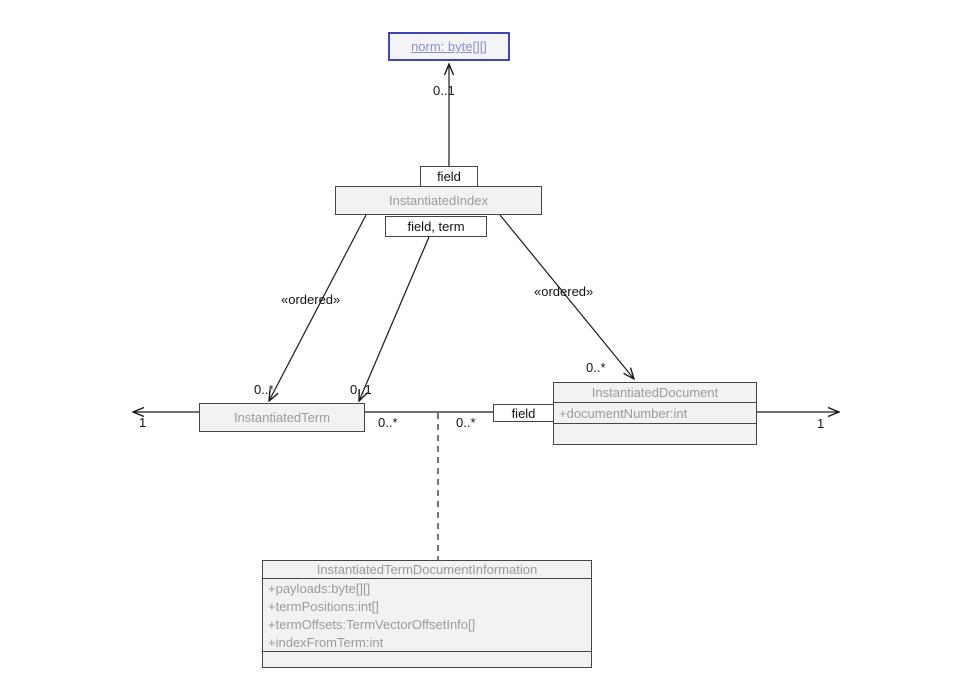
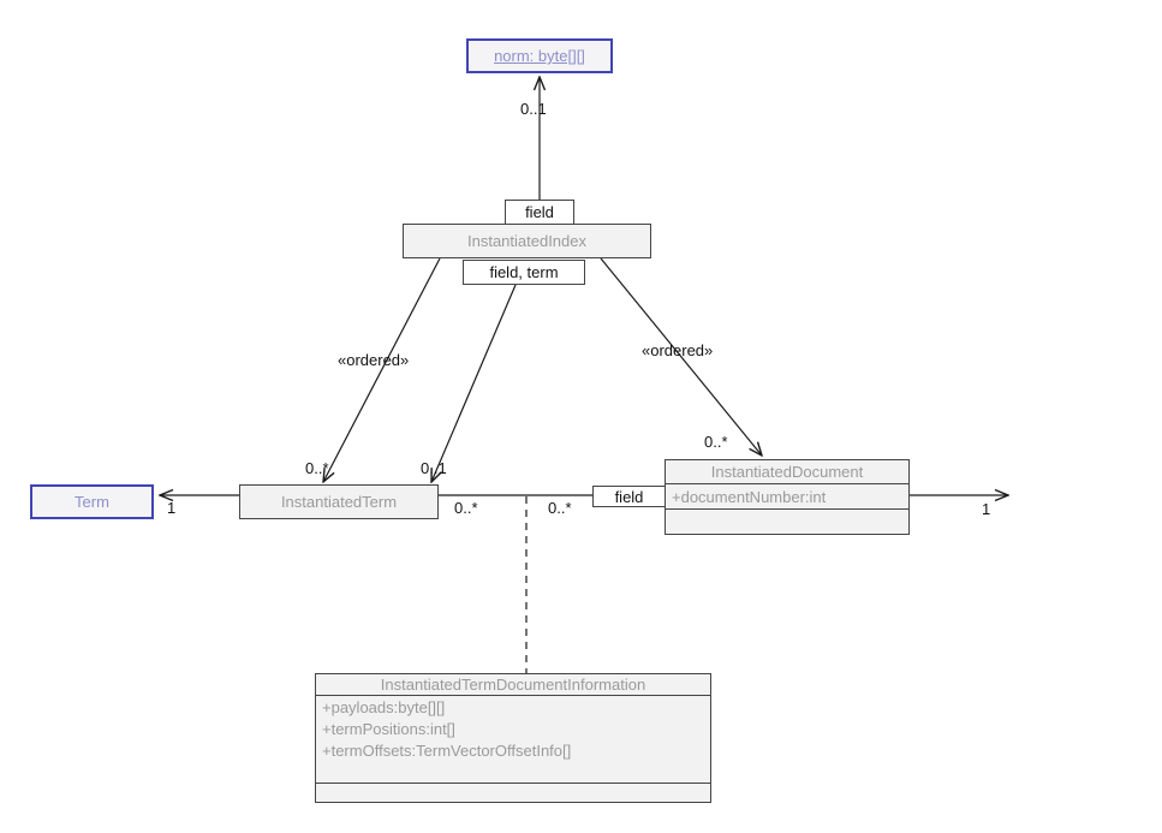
  norm: byte[][]
  field
  InstantiatedIndex
  field, term
+ Term
  InstantiatedTerm
  field
  InstantiatedDocument
  +documentNumber:int
  InstantiatedTermDocumentInformation
  +payloads:byte[][]
  +termPositions:int[]
  +termOffsets:TermVectorOffsetInfo[]
- +indexFromTerm:int
  0..1
  «ordered»
  «ordered»
  0..*
  0..1
  0..*
  1
  0..*
  0..*
  1
